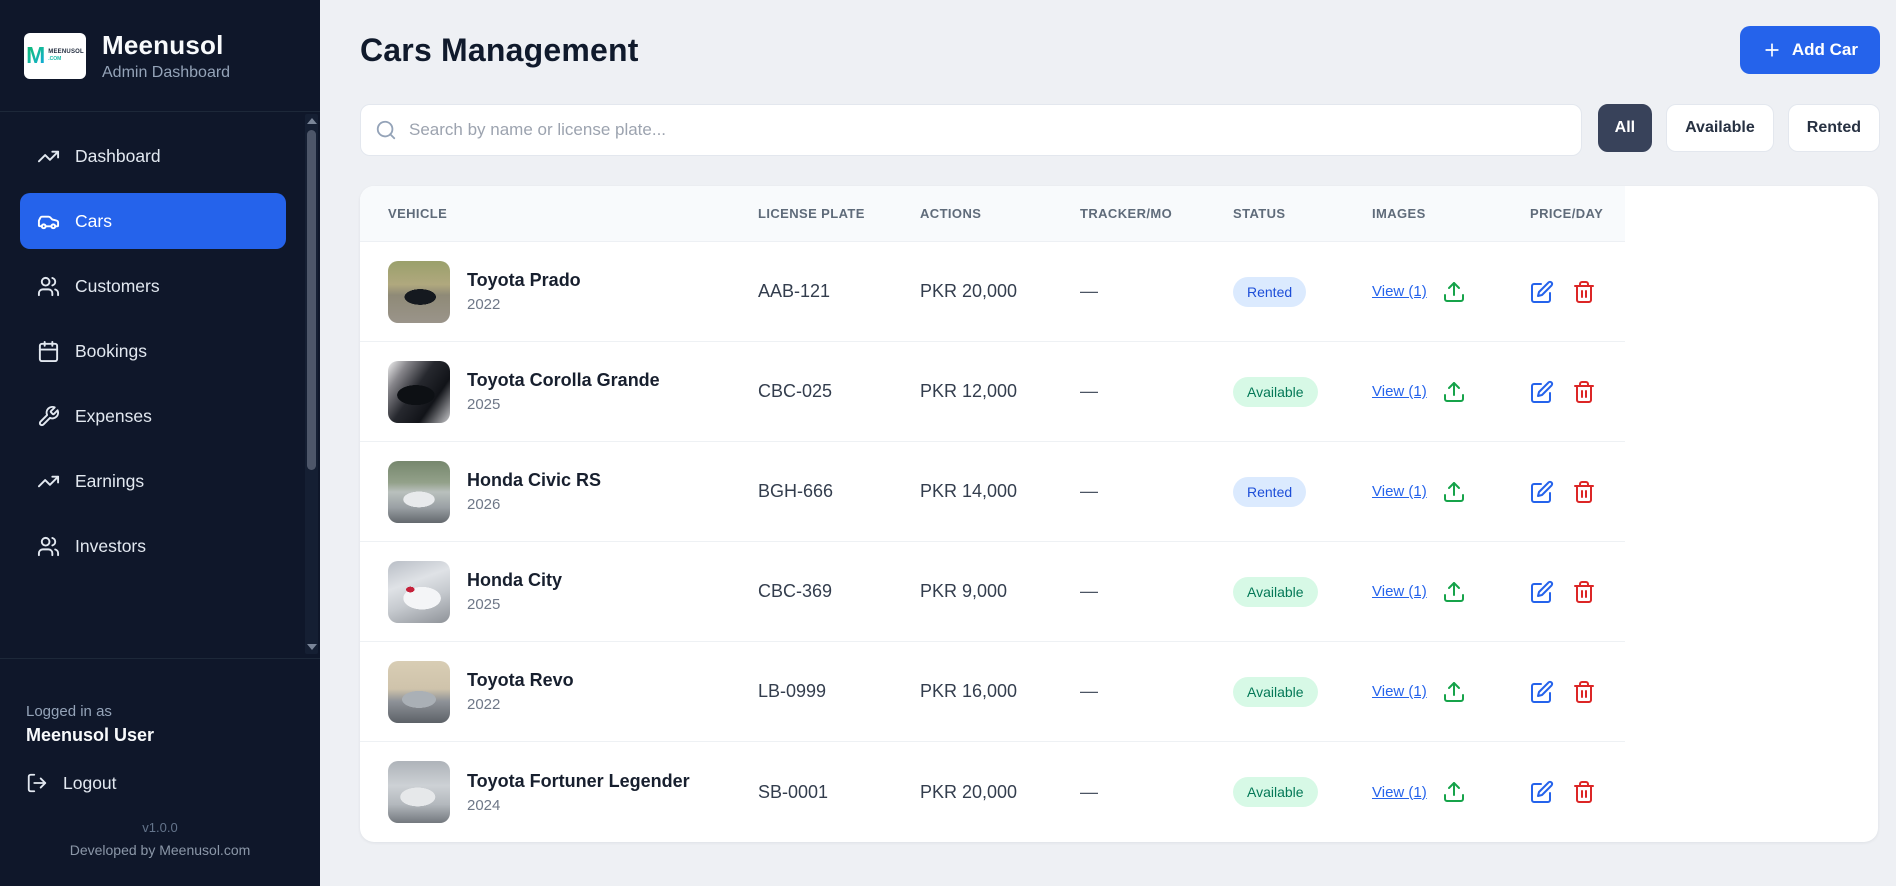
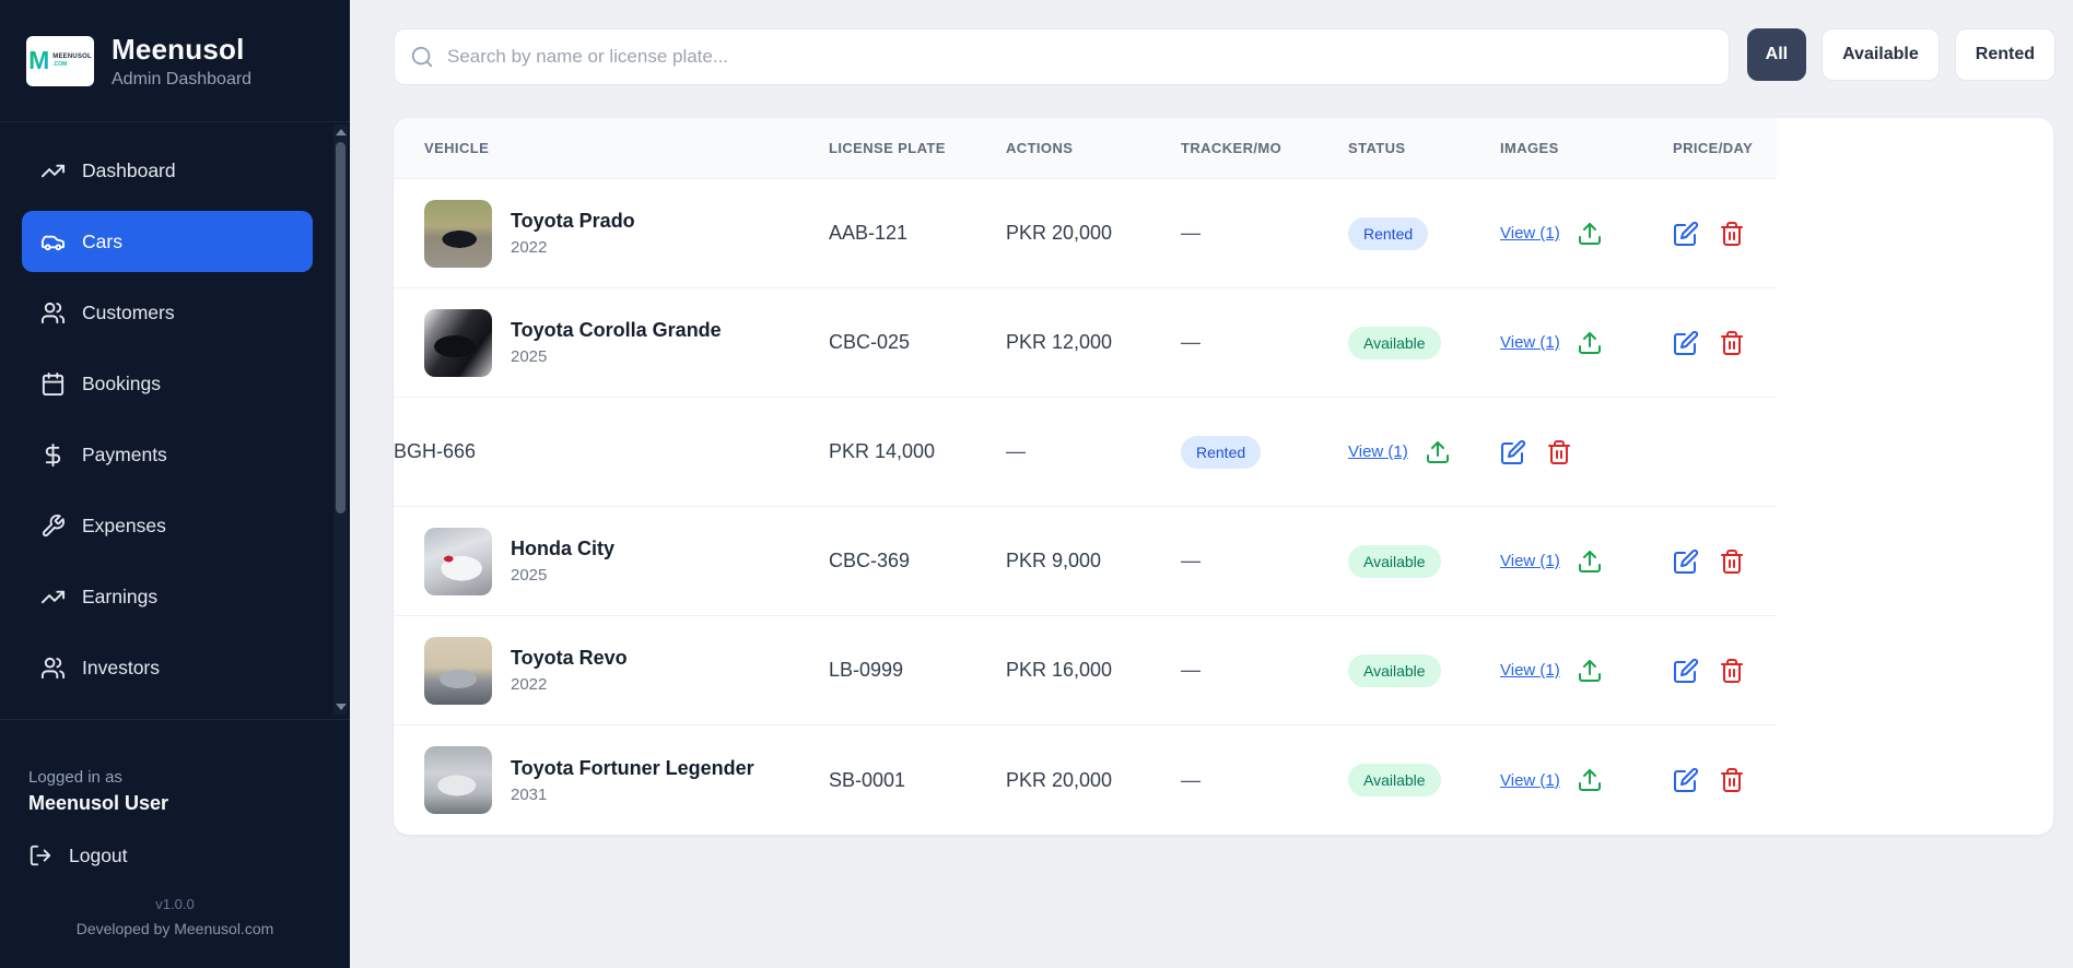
  M
  Meenusol
  Admin Dashboard
  Dashboard
  Cars
  Customers
  Bookings
+ Payments
  Expenses
  Earnings
  Investors
  Logged in as
  Meenusol User
  Logout
  v1.0.0
  Developed by Meenusol.com
- Cars Management
- Add Car
  Search by name or license plate...
  All
  Available
  Rented
  VEHICLE
  LICENSE PLATE
  ACTIONS
  TRACKER/MO
  STATUS
  IMAGES
  PRICE/DAY
  Toyota Prado
  2022
  AAB-121
  PKR 20,000
  —
  Rented
  View (1)
  Toyota Corolla Grande
  2025
  CBC-025
  PKR 12,000
  —
  Available
  View (1)
- Honda Civic RS
- 2026
  BGH-666
  PKR 14,000
  —
  Rented
  View (1)
  Honda City
  2025
  CBC-369
  PKR 9,000
  —
  Available
  View (1)
  Toyota Revo
  2022
  LB-0999
  PKR 16,000
  —
  Available
  View (1)
  Toyota Fortuner Legender
- 2024
+ 2031
  SB-0001
  PKR 20,000
  —
  Available
  View (1)
